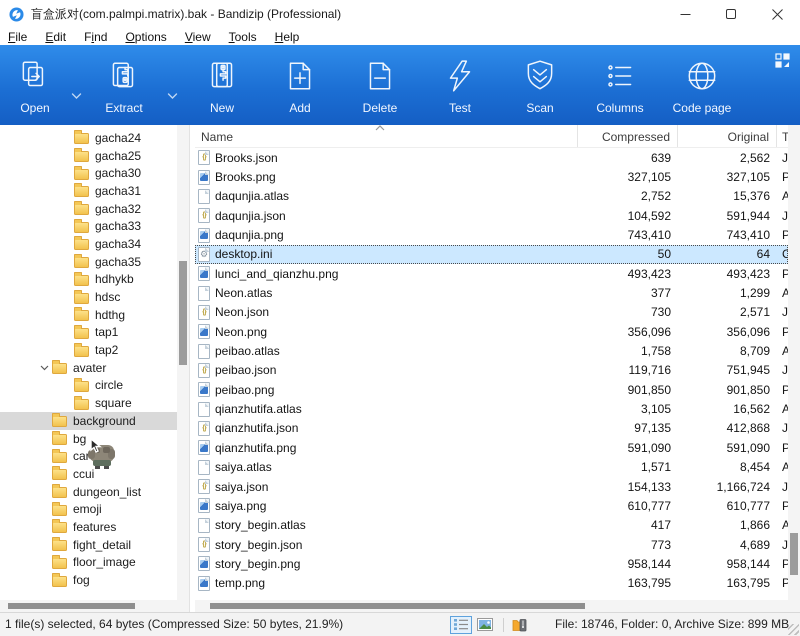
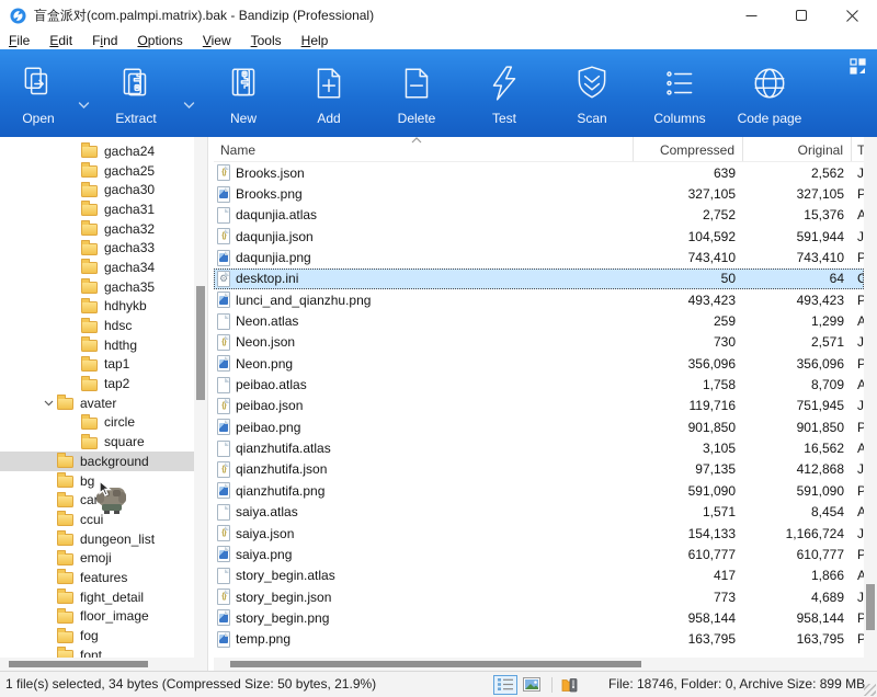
  盲盒派对(com.palmpi.matrix).bak - Bandizip (Professional)
  File
  Edit
  Find
  Options
  View
  Tools
  Help
  Open
  Extract
  New
  Add
  Delete
  Test
  Scan
  Columns
  Code page
  gacha24
  gacha25
  gacha30
  gacha31
  gacha32
  gacha33
  gacha34
  gacha35
  hdhykb
  hdsc
  hdthg
  tap1
  tap2
  avater
  circle
  square
  background
  bg
  car
  ccui
  dungeon_list
  emoji
  features
  fight_detail
  floor_image
  fog
+ font
  Name
  Compressed
  Original
  T
  Brooks.json
  639
  2,562
  J
  Brooks.png
  327,105
  327,105
  P
  daqunjia.atlas
  2,752
  15,376
  A
  daqunjia.json
  104,592
  591,944
  J
  daqunjia.png
  743,410
  743,410
  P
  desktop.ini
  50
  64
  C
  lunci_and_qianzhu.png
  493,423
  493,423
  P
  Neon.atlas
- 377
+ 259
  1,299
  A
  Neon.json
  730
  2,571
  J
  Neon.png
  356,096
  356,096
  P
  peibao.atlas
  1,758
  8,709
  A
  peibao.json
  119,716
  751,945
  J
  peibao.png
  901,850
  901,850
  P
  qianzhutifa.atlas
  3,105
  16,562
  A
  qianzhutifa.json
  97,135
  412,868
  J
  qianzhutifa.png
  591,090
  591,090
  P
  saiya.atlas
  1,571
  8,454
  A
  saiya.json
  154,133
  1,166,724
  J
  saiya.png
  610,777
  610,777
  P
  story_begin.atlas
  417
  1,866
  A
  story_begin.json
  773
  4,689
  J
  story_begin.png
  958,144
  958,144
  P
  temp.png
  163,795
  163,795
  P
- 1 file(s) selected, 64 bytes (Compressed Size: 50 bytes, 21.9%)
+ 1 file(s) selected, 34 bytes (Compressed Size: 50 bytes, 21.9%)
  File: 18746, Folder: 0, Archive Size: 899 MB
